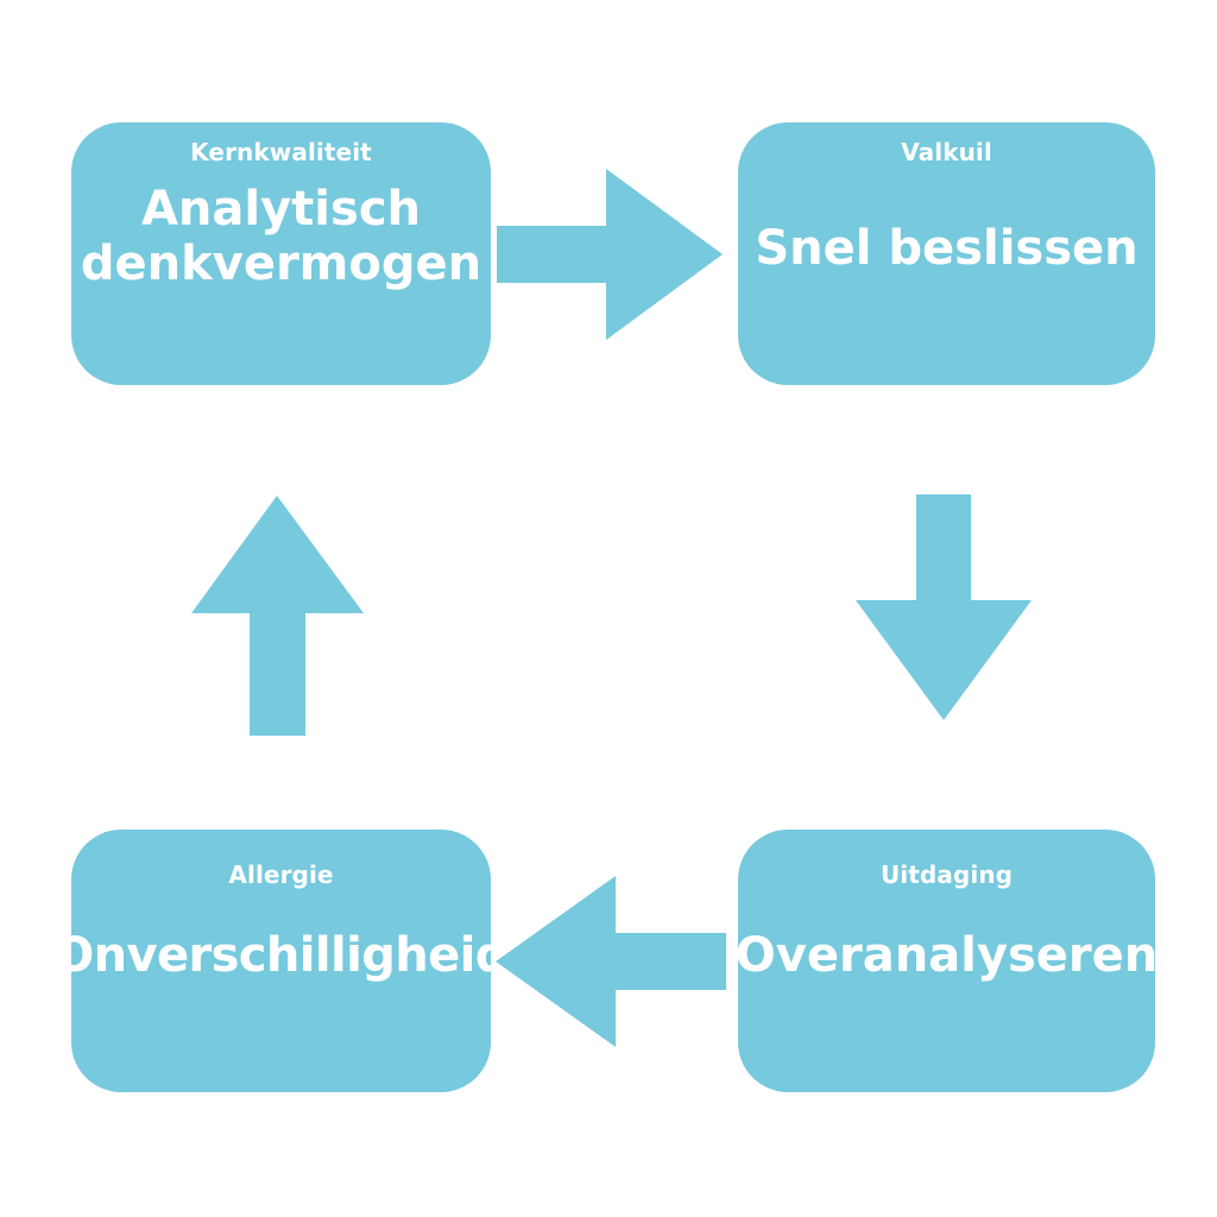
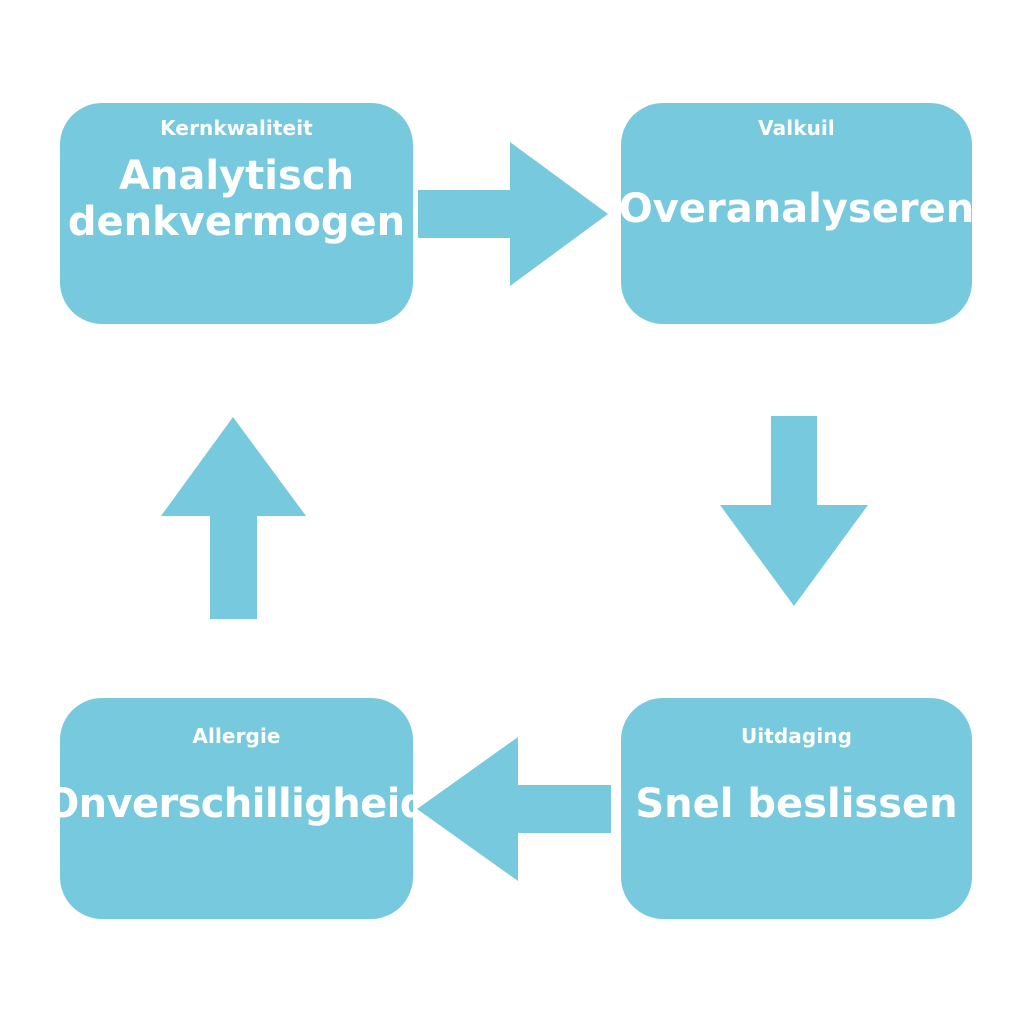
  Kernkwaliteit
  Analytisch denkvermogen
  Valkuil
- Snel beslissen
+ Overanalyseren
  Uitdaging
- Overanalyseren
+ Snel beslissen
  Allergie
  Onverschilligheid
